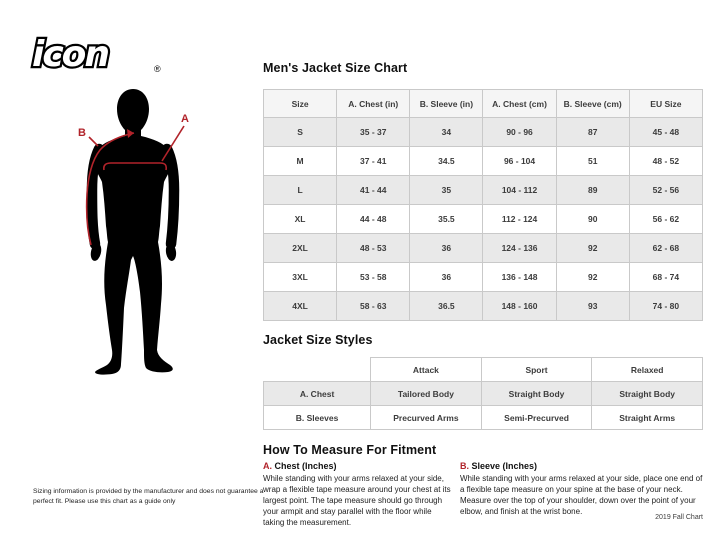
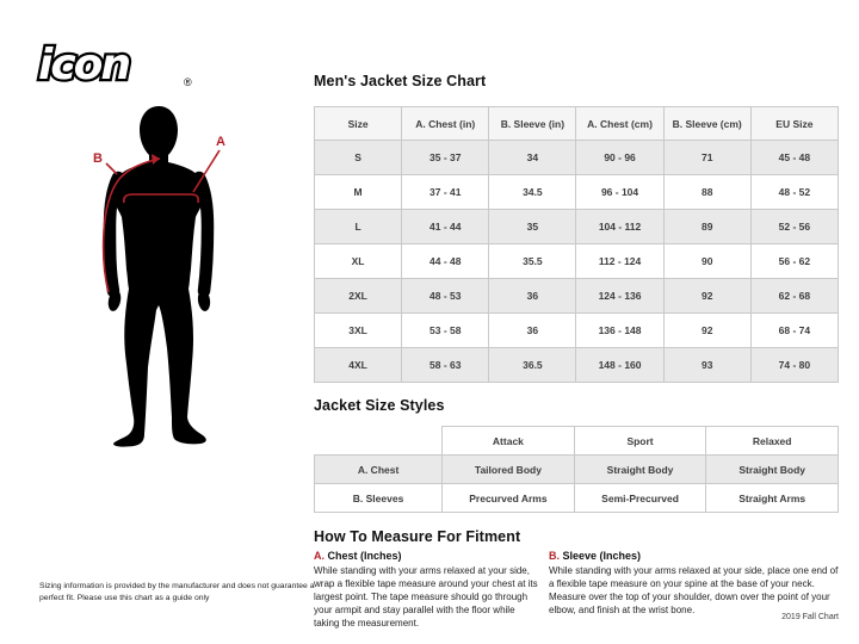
  icon
  ®
  A
  B
  Men's Jacket Size Chart
  Size	A. Chest (in)	B. Sleeve (in)	A. Chest (cm)	B. Sleeve (cm)	EU Size
- S	35 - 37	34	90 - 96	87	45 - 48
+ S	35 - 37	34	90 - 96	71	45 - 48
- M	37 - 41	34.5	96 - 104	51	48 - 52
+ M	37 - 41	34.5	96 - 104	88	48 - 52
  L	41 - 44	35	104 - 112	89	52 - 56
  XL	44 - 48	35.5	112 - 124	90	56 - 62
  2XL	48 - 53	36	124 - 136	92	62 - 68
  3XL	53 - 58	36	136 - 148	92	68 - 74
  4XL	58 - 63	36.5	148 - 160	93	74 - 80
  Jacket Size Styles
  	Attack	Sport	Relaxed
  A. Chest	Tailored Body	Straight Body	Straight Body
  B. Sleeves	Precurved Arms	Semi-Precurved	Straight Arms
  How To Measure For Fitment
  A. Chest (Inches)
  While standing with your arms relaxed at your side, wrap a flexible tape measure around your chest at its largest point. The tape measure should go through your armpit and stay parallel with the floor while taking the measurement.
  B. Sleeve (Inches)
  While standing with your arms relaxed at your side, place one end of a flexible tape measure on your spine at the base of your neck. Measure over the top of your shoulder, down over the point of your elbow, and finish at the wrist bone.
